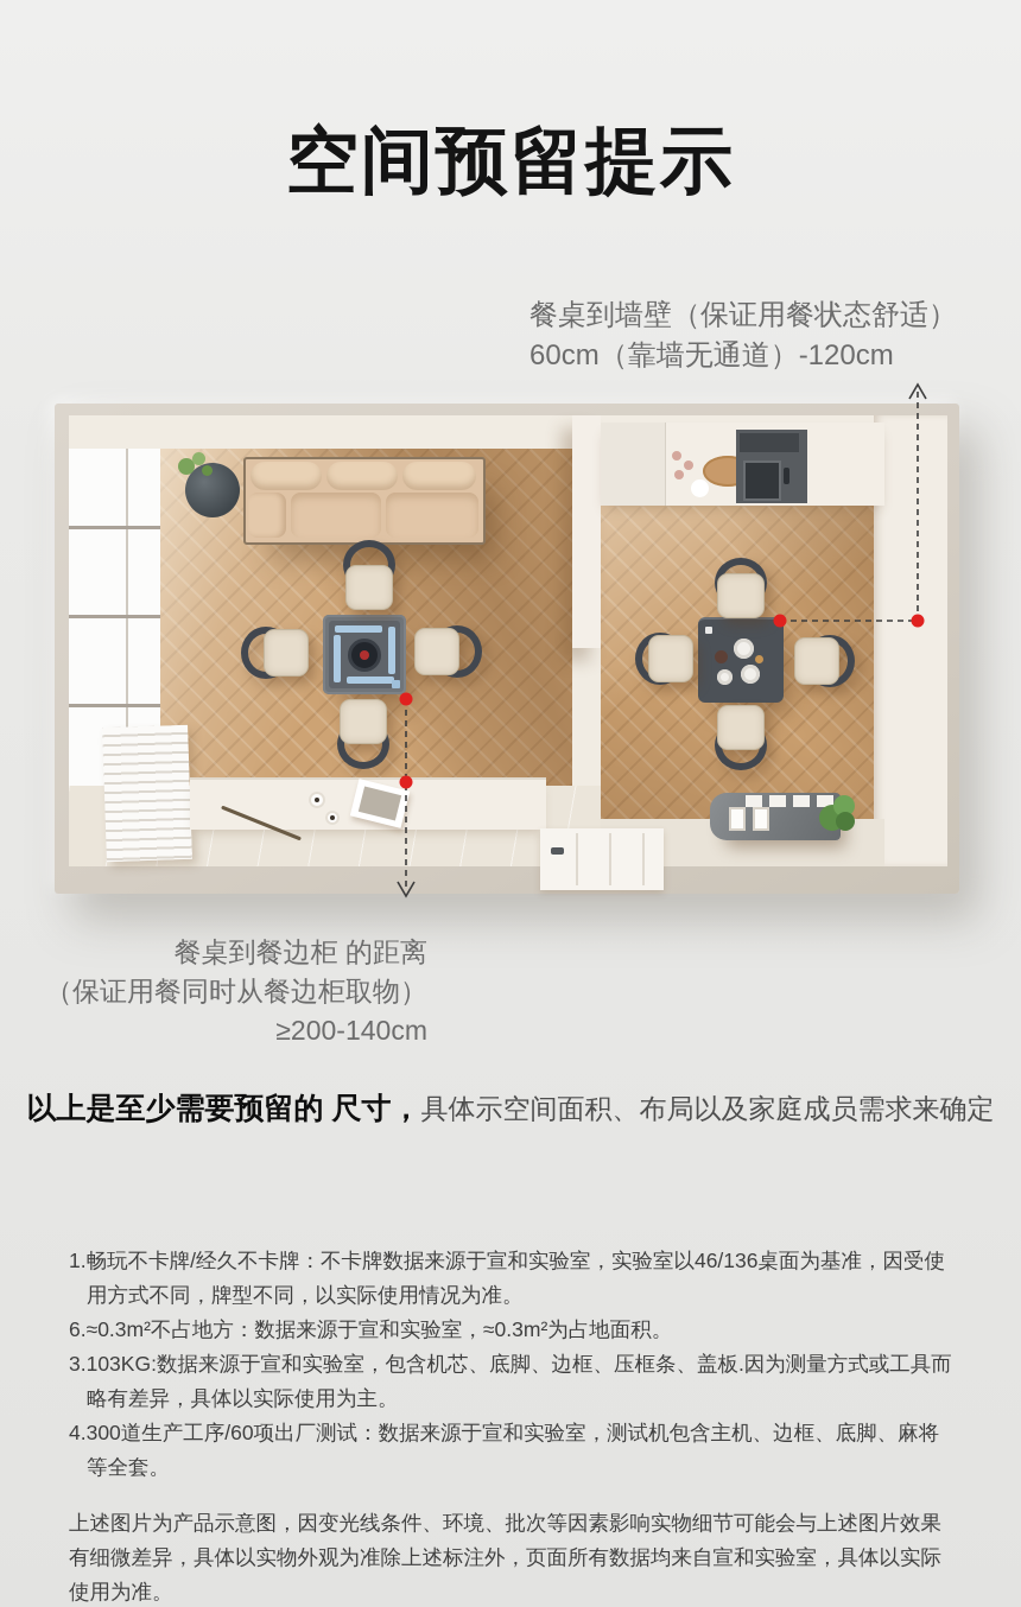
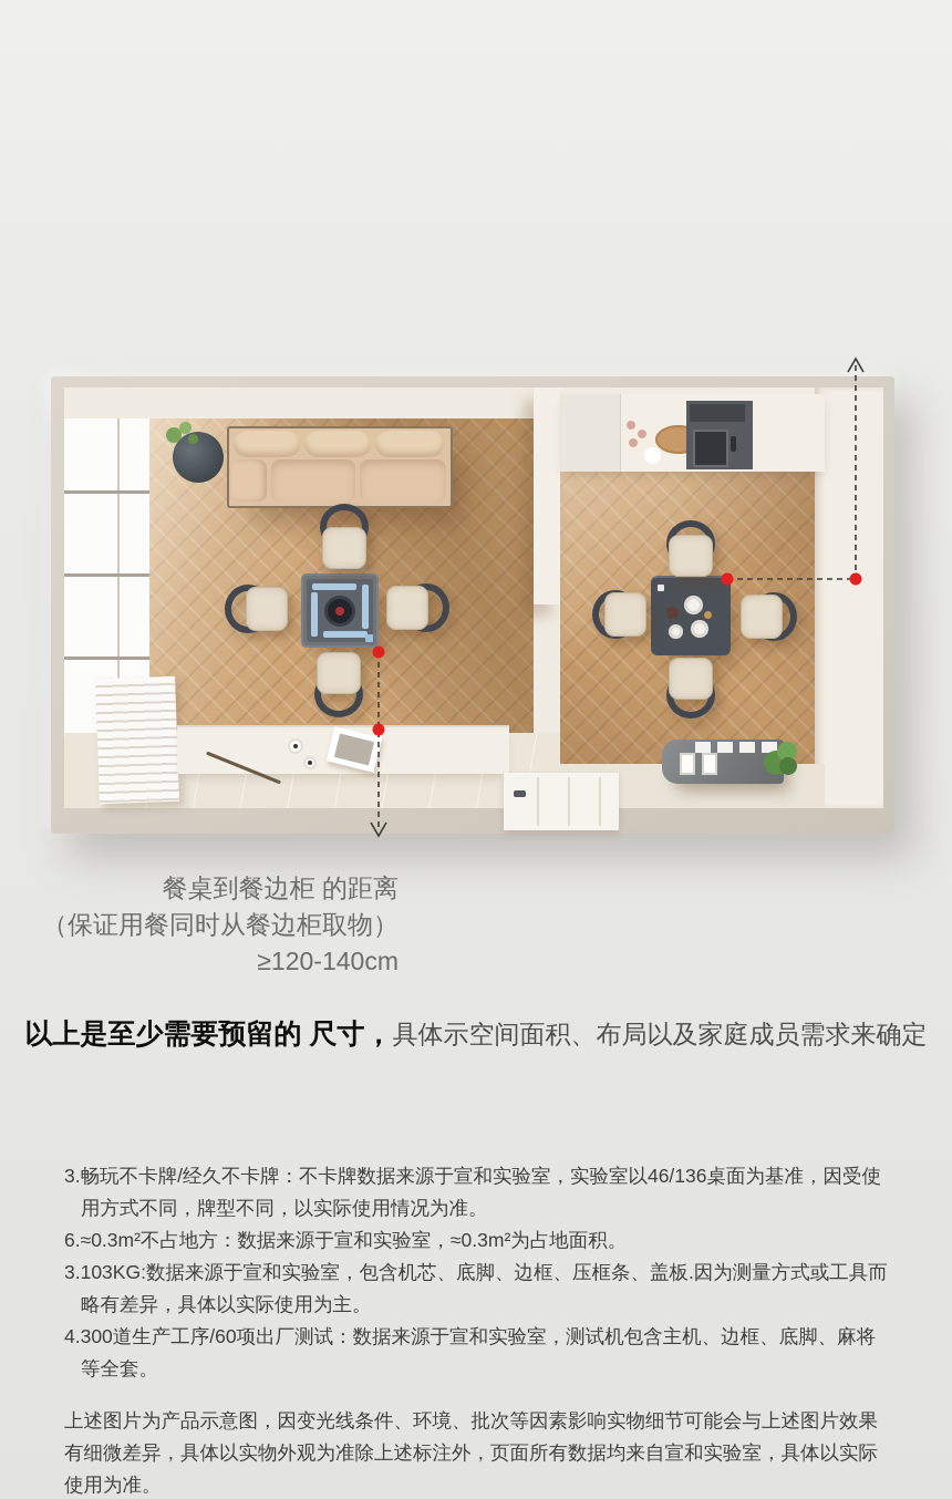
- 空间预留提示
- 餐桌到墙壁（保证用餐状态舒适）
- 60cm（靠墙无通道）-120cm
  餐桌到餐边柜 的距离
  （保证用餐同时从餐边柜取物）
- ≥200-140cm
+ ≥120-140cm
  以上是至少需要预留的 尺寸，具体示空间面积、布局以及家庭成员需求来确定
- 1.畅玩不卡牌/经久不卡牌：不卡牌数据来源于宣和实验室，实验室以46/136桌面为基准，因受使用方式不同，牌型不同，以实际使用情况为准。
+ 3.畅玩不卡牌/经久不卡牌：不卡牌数据来源于宣和实验室，实验室以46/136桌面为基准，因受使用方式不同，牌型不同，以实际使用情况为准。
  6.≈0.3m²不占地方：数据来源于宣和实验室，≈0.3m²为占地面积。
  3.103KG:数据来源于宣和实验室，包含机芯、底脚、边框、压框条、盖板.因为测量方式或工具而略有差异，具体以实际使用为主。
  4.300道生产工序/60项出厂测试：数据来源于宣和实验室，测试机包含主机、边框、底脚、麻将等全套。
  上述图片为产品示意图，因变光线条件、环境、批次等因素影响实物细节可能会与上述图片效果有细微差异，具体以实物外观为准除上述标注外，页面所有数据均来自宣和实验室，具体以实际使用为准。
